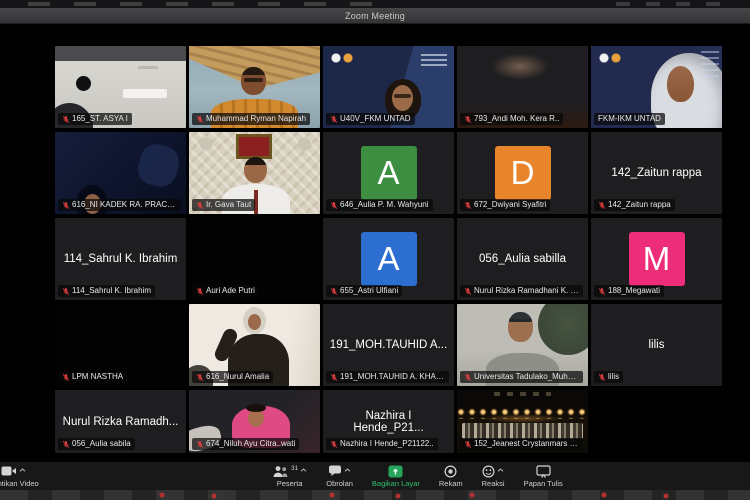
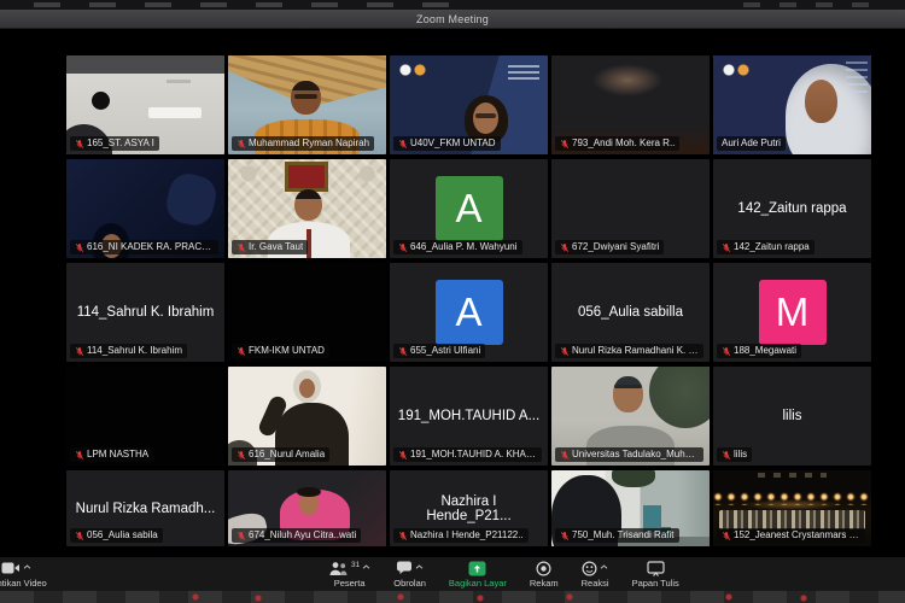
  Zoom Meeting
  165_ST. ASYA I
  Muhammad Ryman Napirah
  U40V_FKM UNTAD
  793_Andi Moh. Kera R..
- FKM-IKM UNTAD
+ Auri Ade Putri
  616_NI KADEK RA. PRACIA
  Ir. Gava Taut
  A
  646_Aulia P. M. Wahyuni
- D
  672_Dwiyani Syafitri
  142_Zaitun rappa
  142_Zaitun rappa
  114_Sahrul K. Ibrahim
  114_Sahrul K. Ibrahim
- Auri Ade Putri
+ FKM-IKM UNTAD
  A
  655_Astri Ulfiani
  056_Aulia sabilla
  Nurul Rizka Ramadhani K. ka
  M
  188_Megawati
  LPM NASTHA
  616_Nurul Amalia
  191_MOH.TAUHID A...
  191_MOH.TAUHID A. KHALI
  Universitas Tadulako_Muham
  lilis
  lilis
  Nurul Rizka Ramadh...
  056_Aulia sabila
  674_Niluh Ayu Citra..wati
  Nazhira I Hende_P21...
  Nazhira I Hende_P21122..
+ 750_Muh. Trisandi Rafit
  152_Jeanest Crystanmars Gw
  tikan Video
  Peserta
  Obrolan
  Bagikan Layar
  Rekam
  Reaksi
  Papan Tulis
